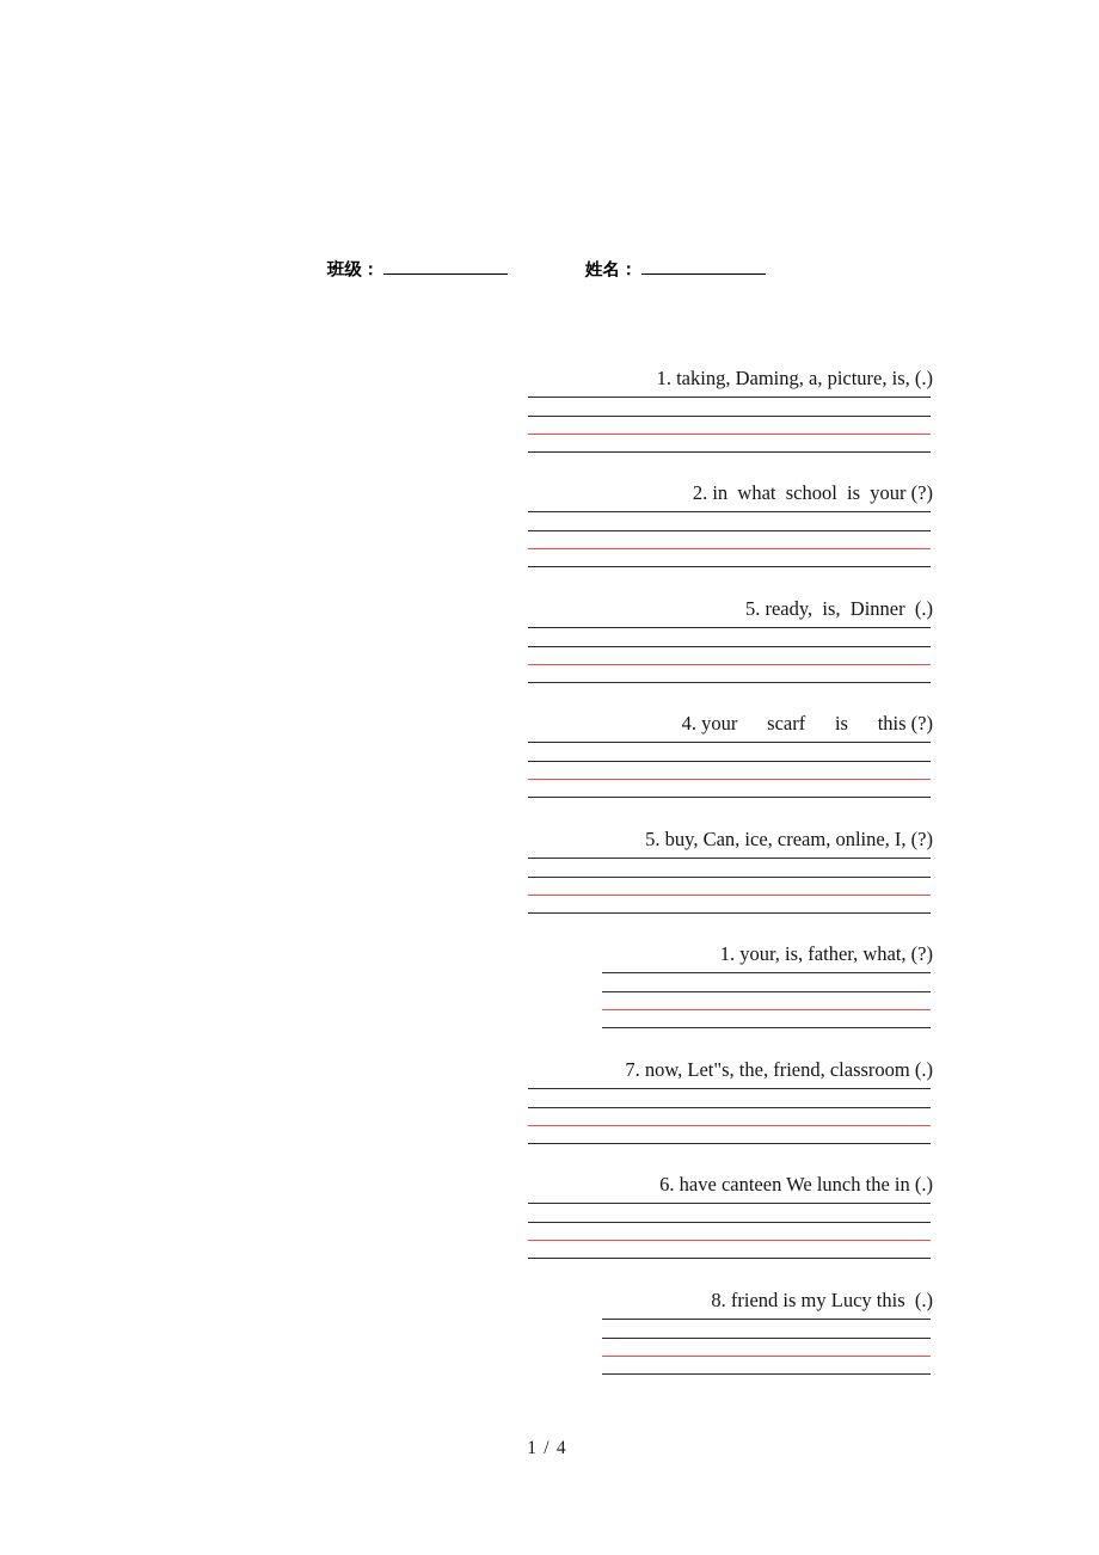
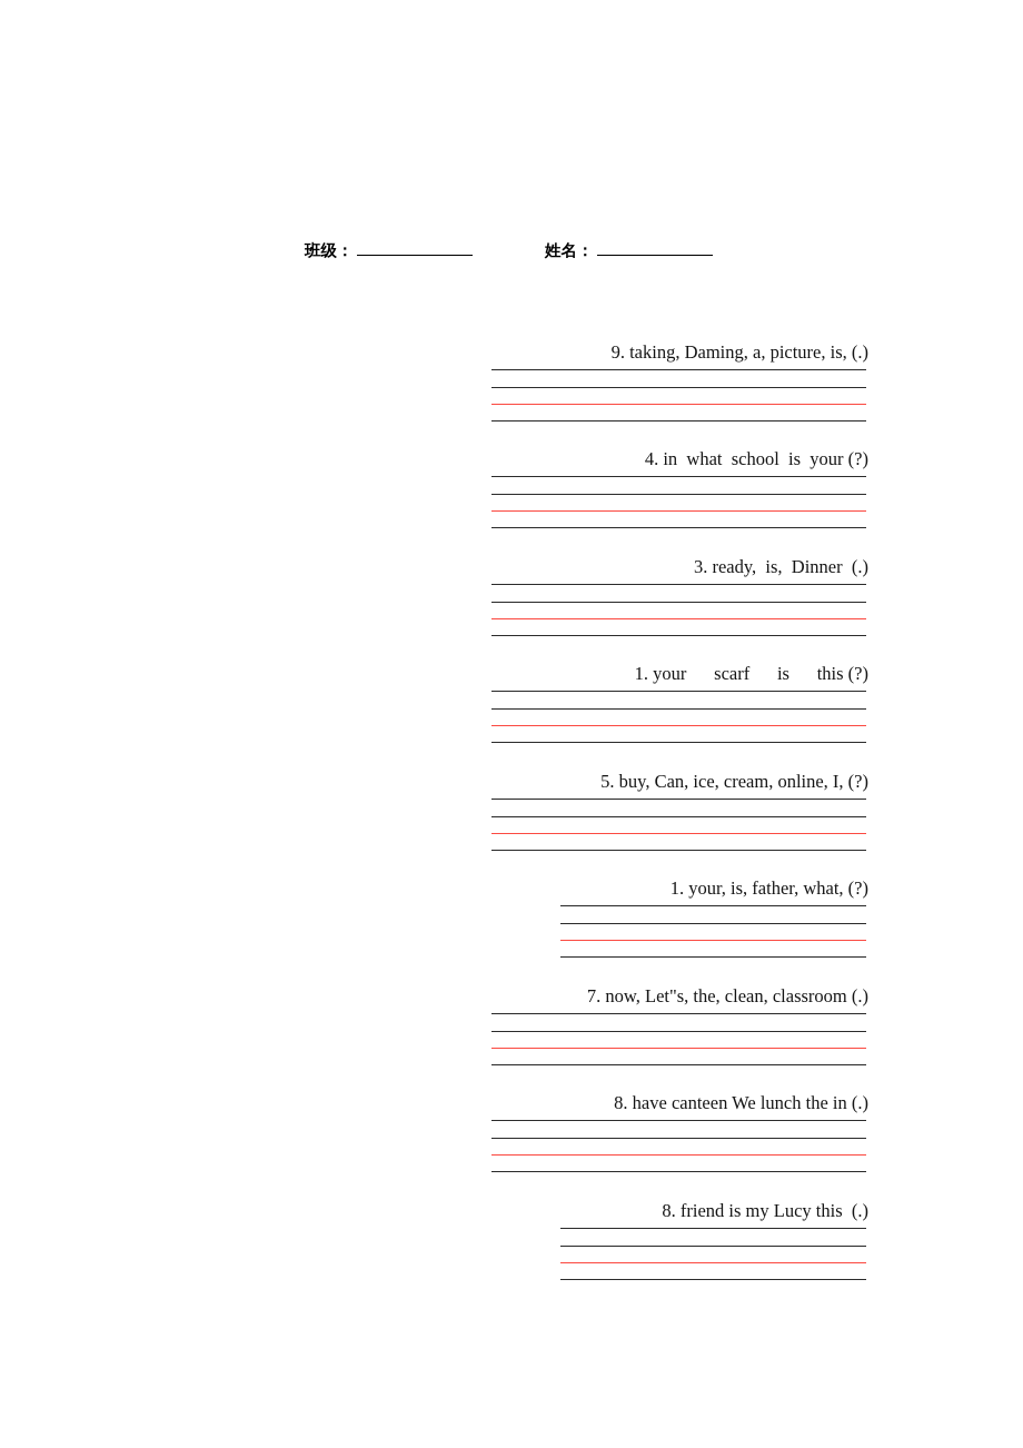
  班级：
  姓名：
- 1. taking, Daming, a, picture, is, (.)
+ 9. taking, Daming, a, picture, is, (.)
- 2. in what school is your (?)
+ 4. in what school is your (?)
- 5. ready, is, Dinner (.)
+ 3. ready, is, Dinner (.)
- 4. your scarf is this (?)
+ 1. your scarf is this (?)
  5. buy, Can, ice, cream, online, I, (?)
  1. your, is, father, what, (?)
- 7. now, Let"s, the, friend, classroom (.)
+ 7. now, Let"s, the, clean, classroom (.)
- 6. have canteen We lunch the in (.)
+ 8. have canteen We lunch the in (.)
  8. friend is my Lucy this (.)
- 1 / 4
